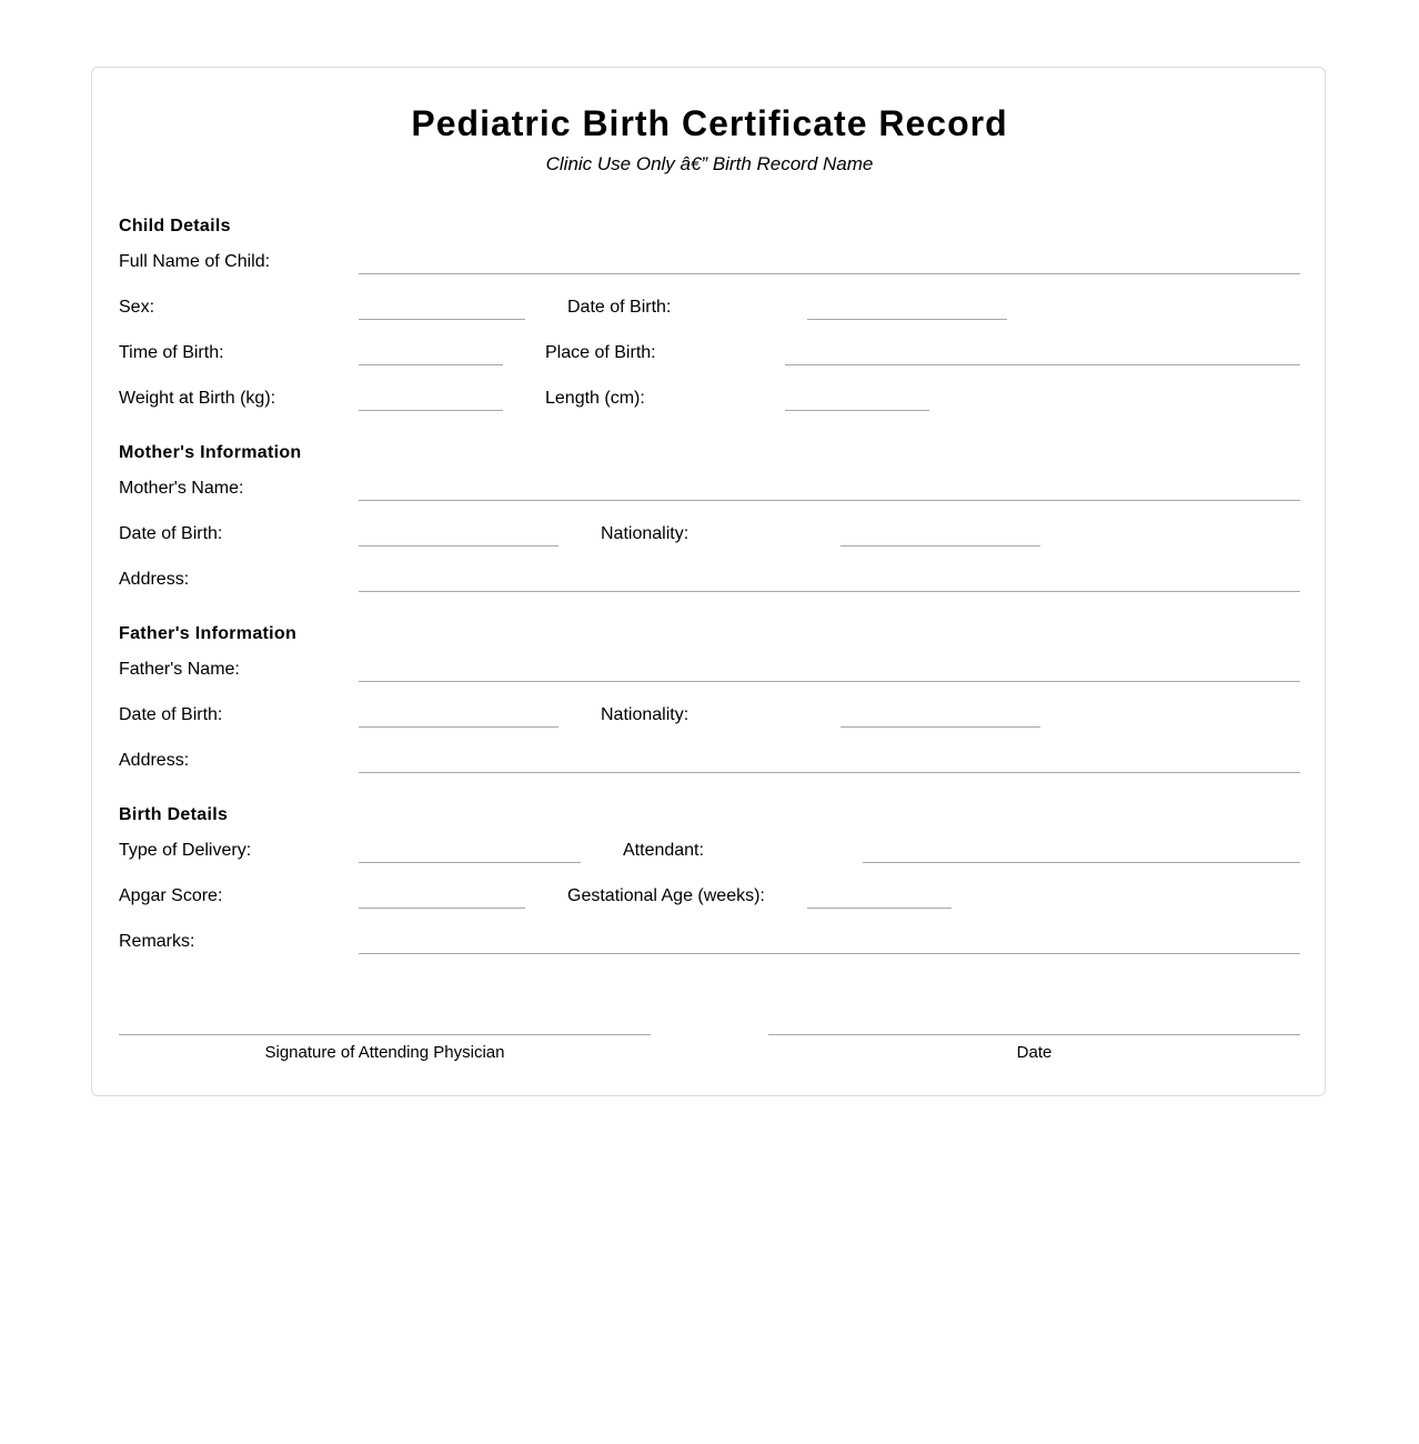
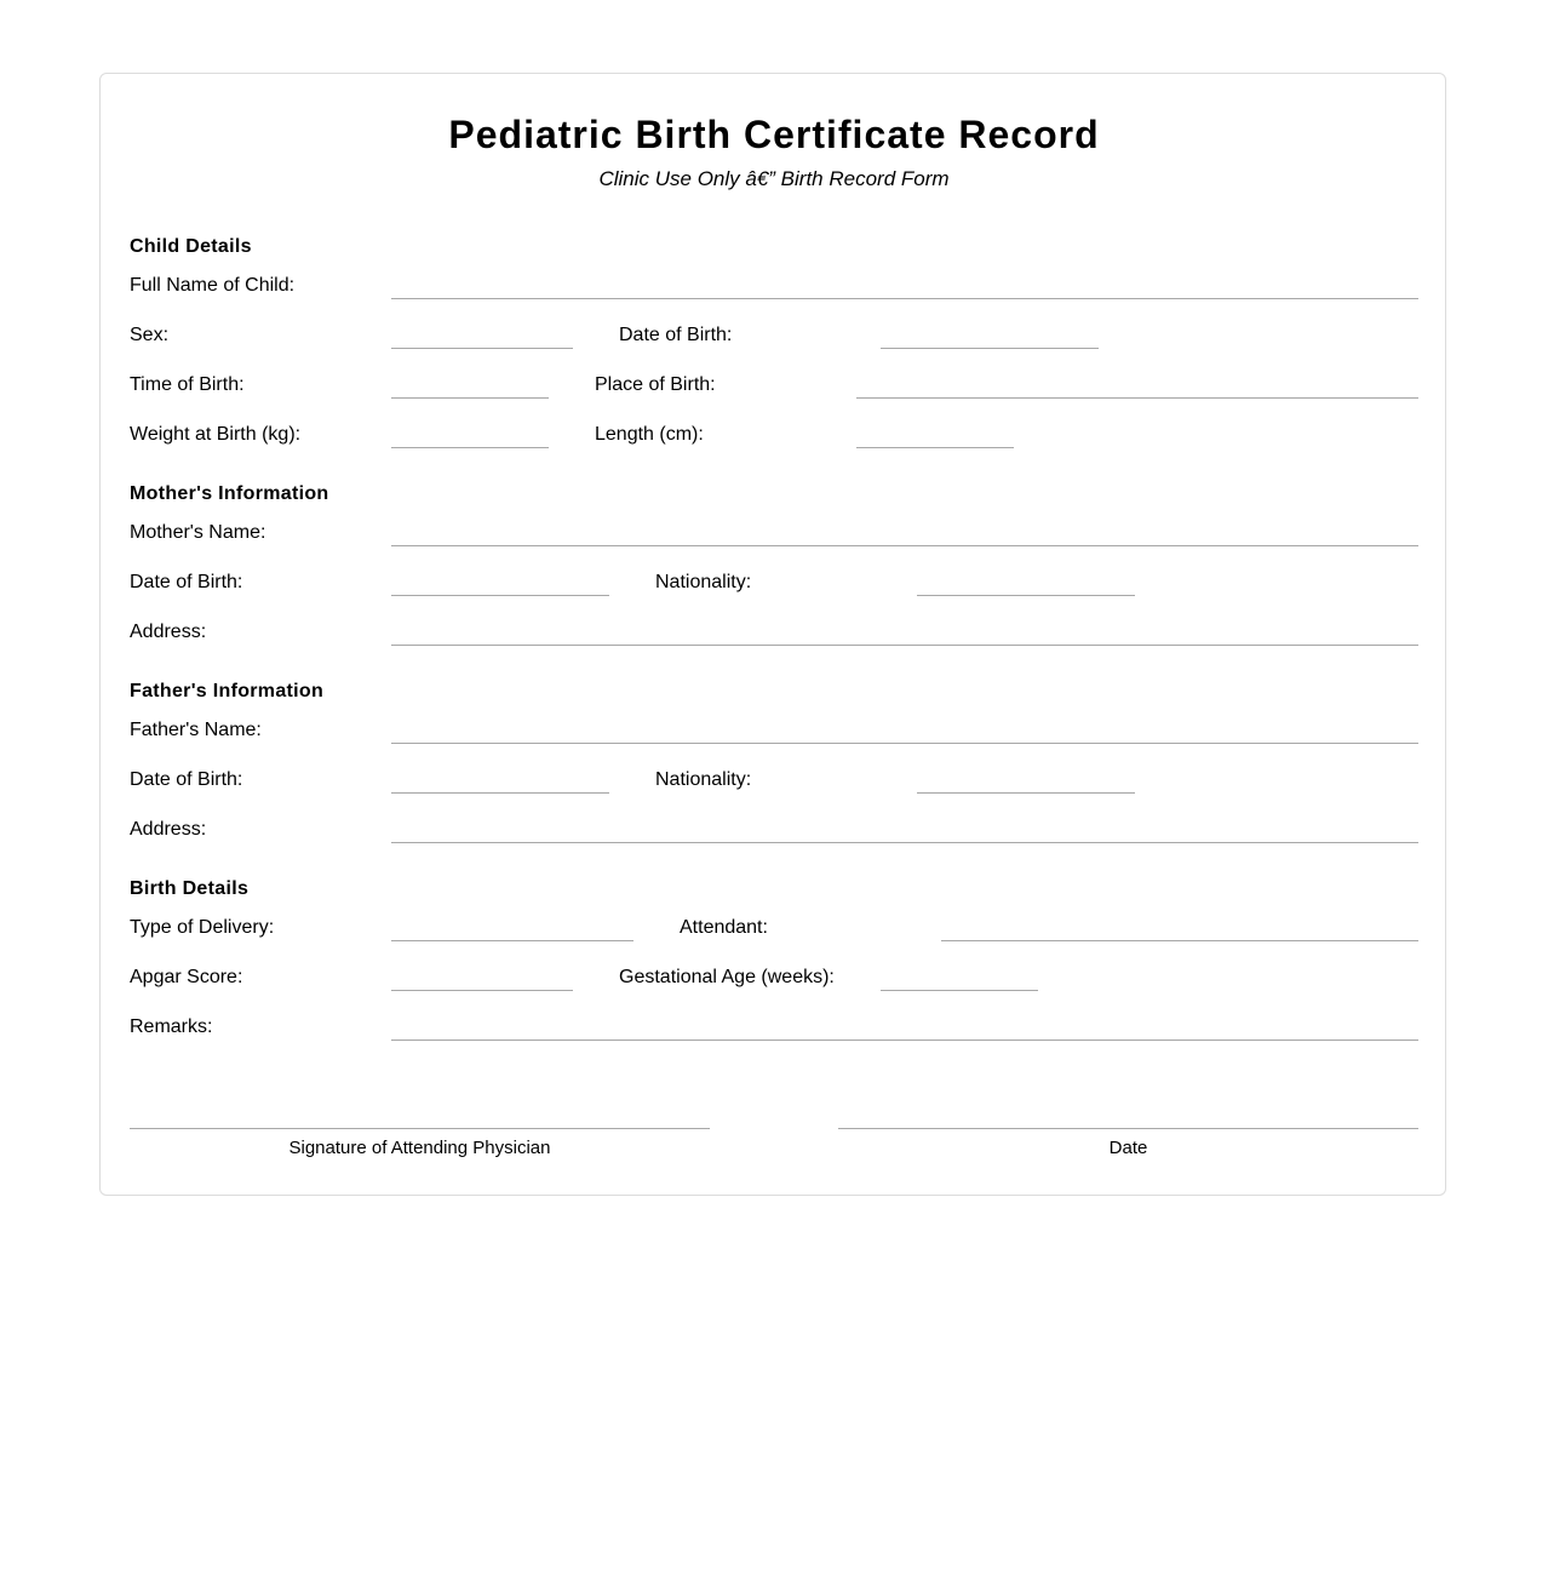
  Pediatric Birth Certificate Record
- Clinic Use Only â€” Birth Record Name
+ Clinic Use Only â€” Birth Record Form
  Child Details
  Full Name of Child:
  Sex:
  Date of Birth:
  Time of Birth:
  Place of Birth:
  Weight at Birth (kg):
  Length (cm):
  Mother's Information
  Mother's Name:
  Date of Birth:
  Nationality:
  Address:
  Father's Information
  Father's Name:
  Date of Birth:
  Nationality:
  Address:
  Birth Details
  Type of Delivery:
  Attendant:
  Apgar Score:
  Gestational Age (weeks):
  Remarks:
  Signature of Attending Physician
  Date
